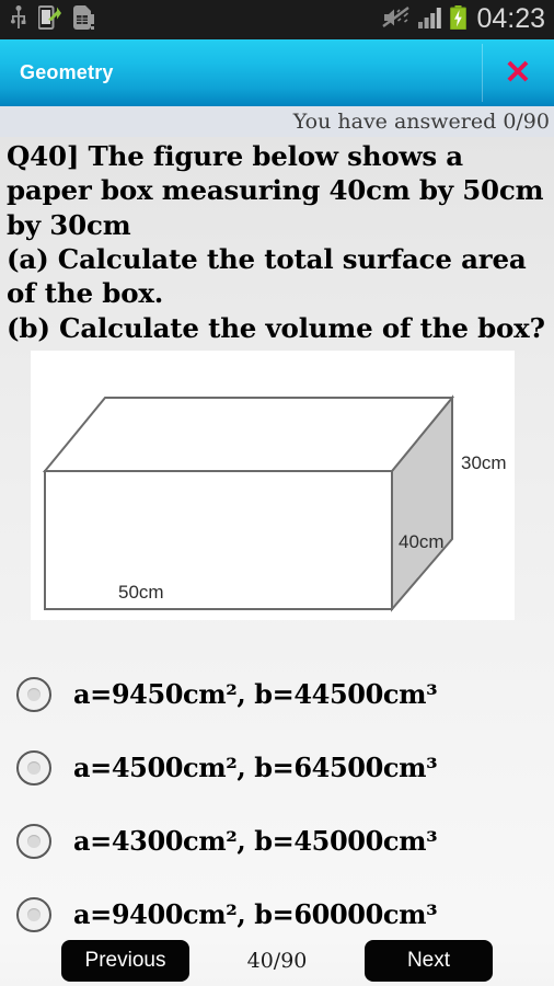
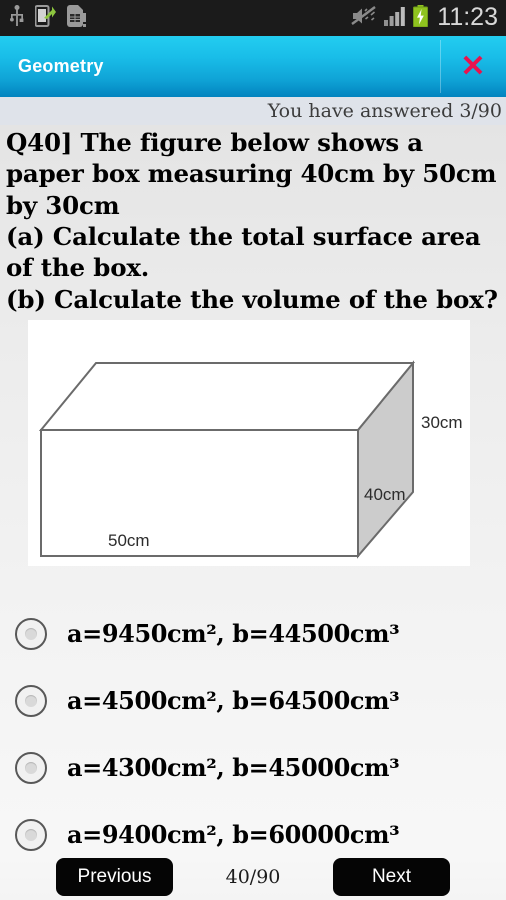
- 04:23
+ 11:23
  Geometry
  ✕
- You have answered 0/90
+ You have answered 3/90
  Q40] The figure below shows a paper box measuring 40cm by 50cm by 30cm
  (a) Calculate the total surface area of the box.
  (b) Calculate the volume of the box?
  30cm
  40cm
  50cm
  a=9450cm², b=44500cm³
  a=4500cm², b=64500cm³
  a=4300cm², b=45000cm³
  a=9400cm², b=60000cm³
  Previous
  40/90
  Next
